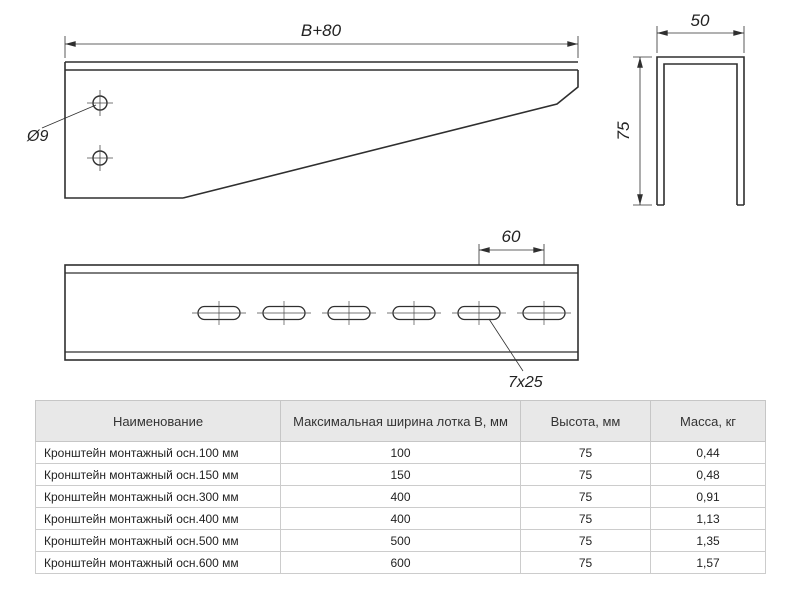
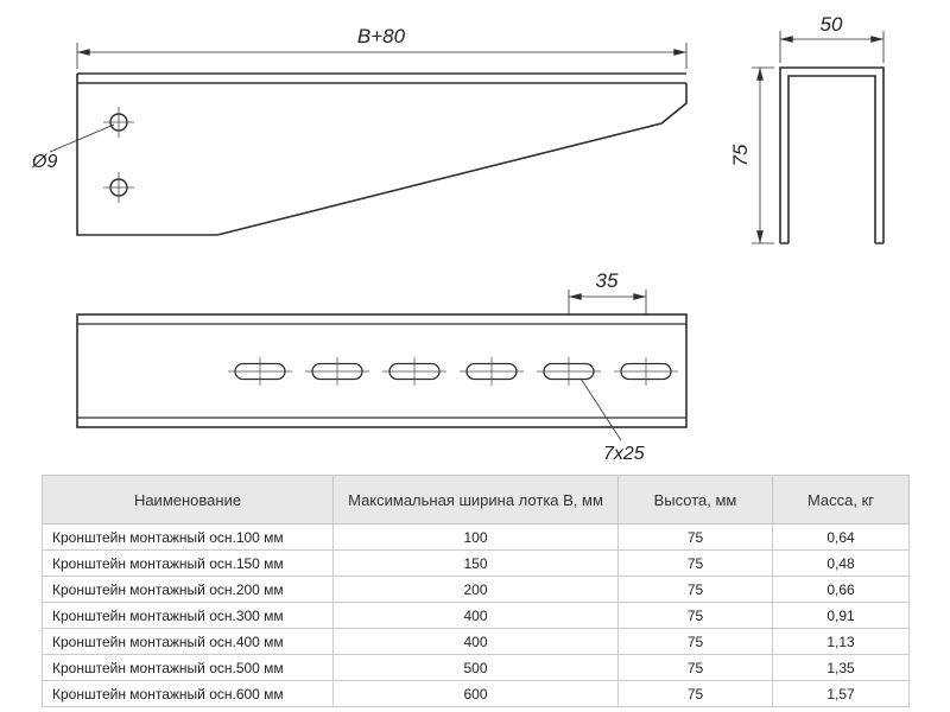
  B+80
  Ø9
  50
- 60
+ 35
  7x25
  Наименование	Максимальная ширина лотка B, мм	Высота, мм	Масса, кг
- Кронштейн монтажный осн.100 мм	100	75	0,44
+ Кронштейн монтажный осн.100 мм	100	75	0,64
  Кронштейн монтажный осн.150 мм	150	75	0,48
+ Кронштейн монтажный осн.200 мм	200	75	0,66
  Кронштейн монтажный осн.300 мм	400	75	0,91
  Кронштейн монтажный осн.400 мм	400	75	1,13
  Кронштейн монтажный осн.500 мм	500	75	1,35
  Кронштейн монтажный осн.600 мм	600	75	1,57
